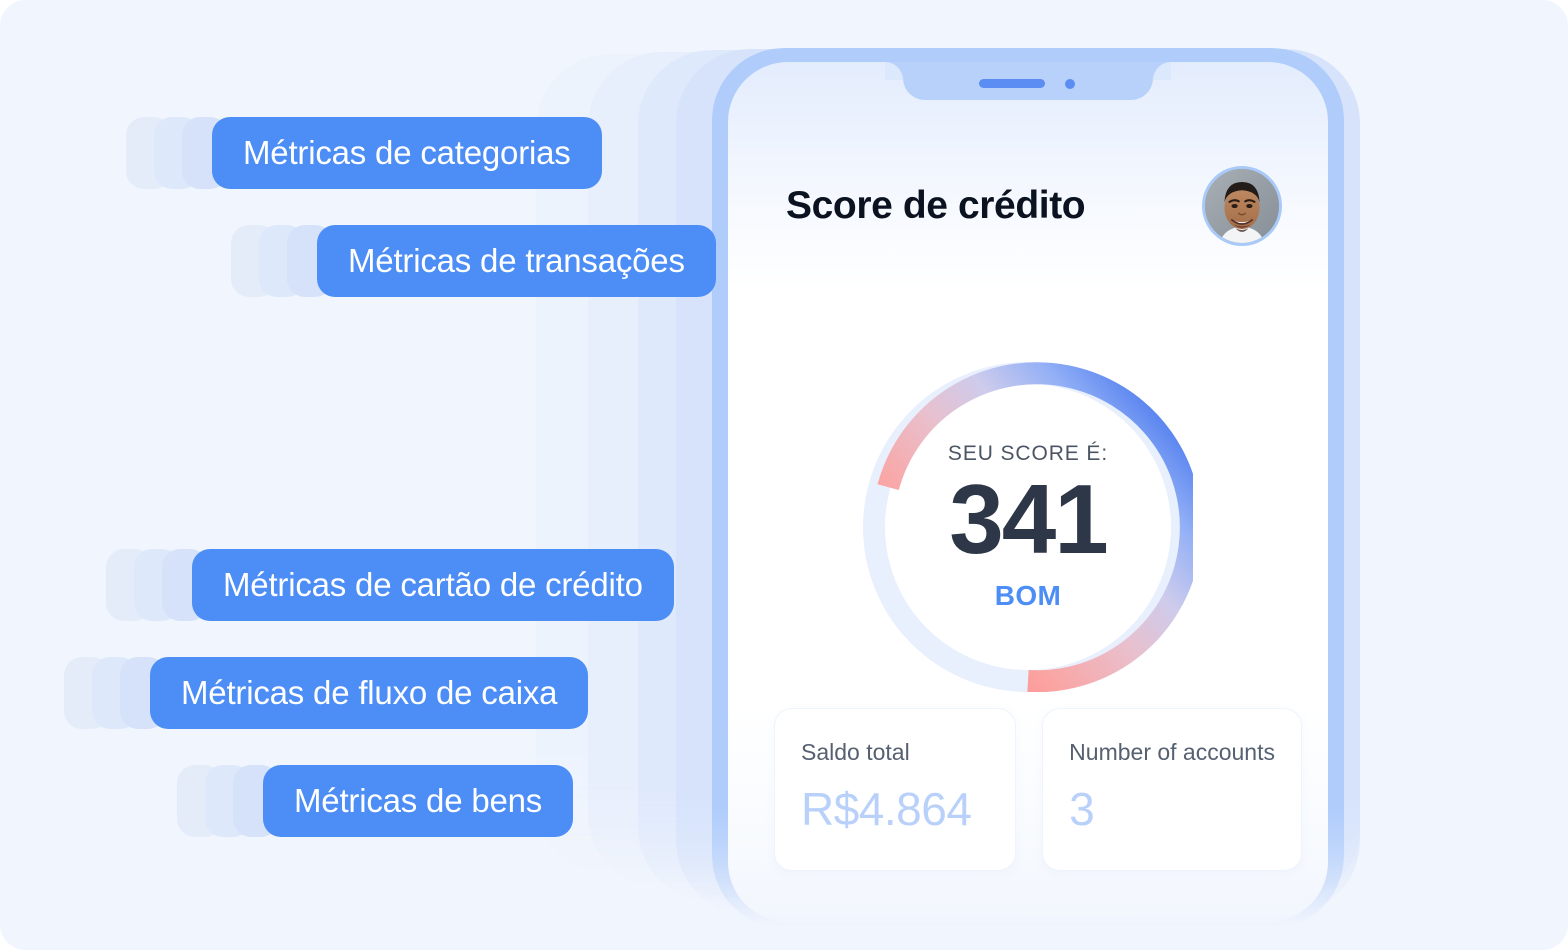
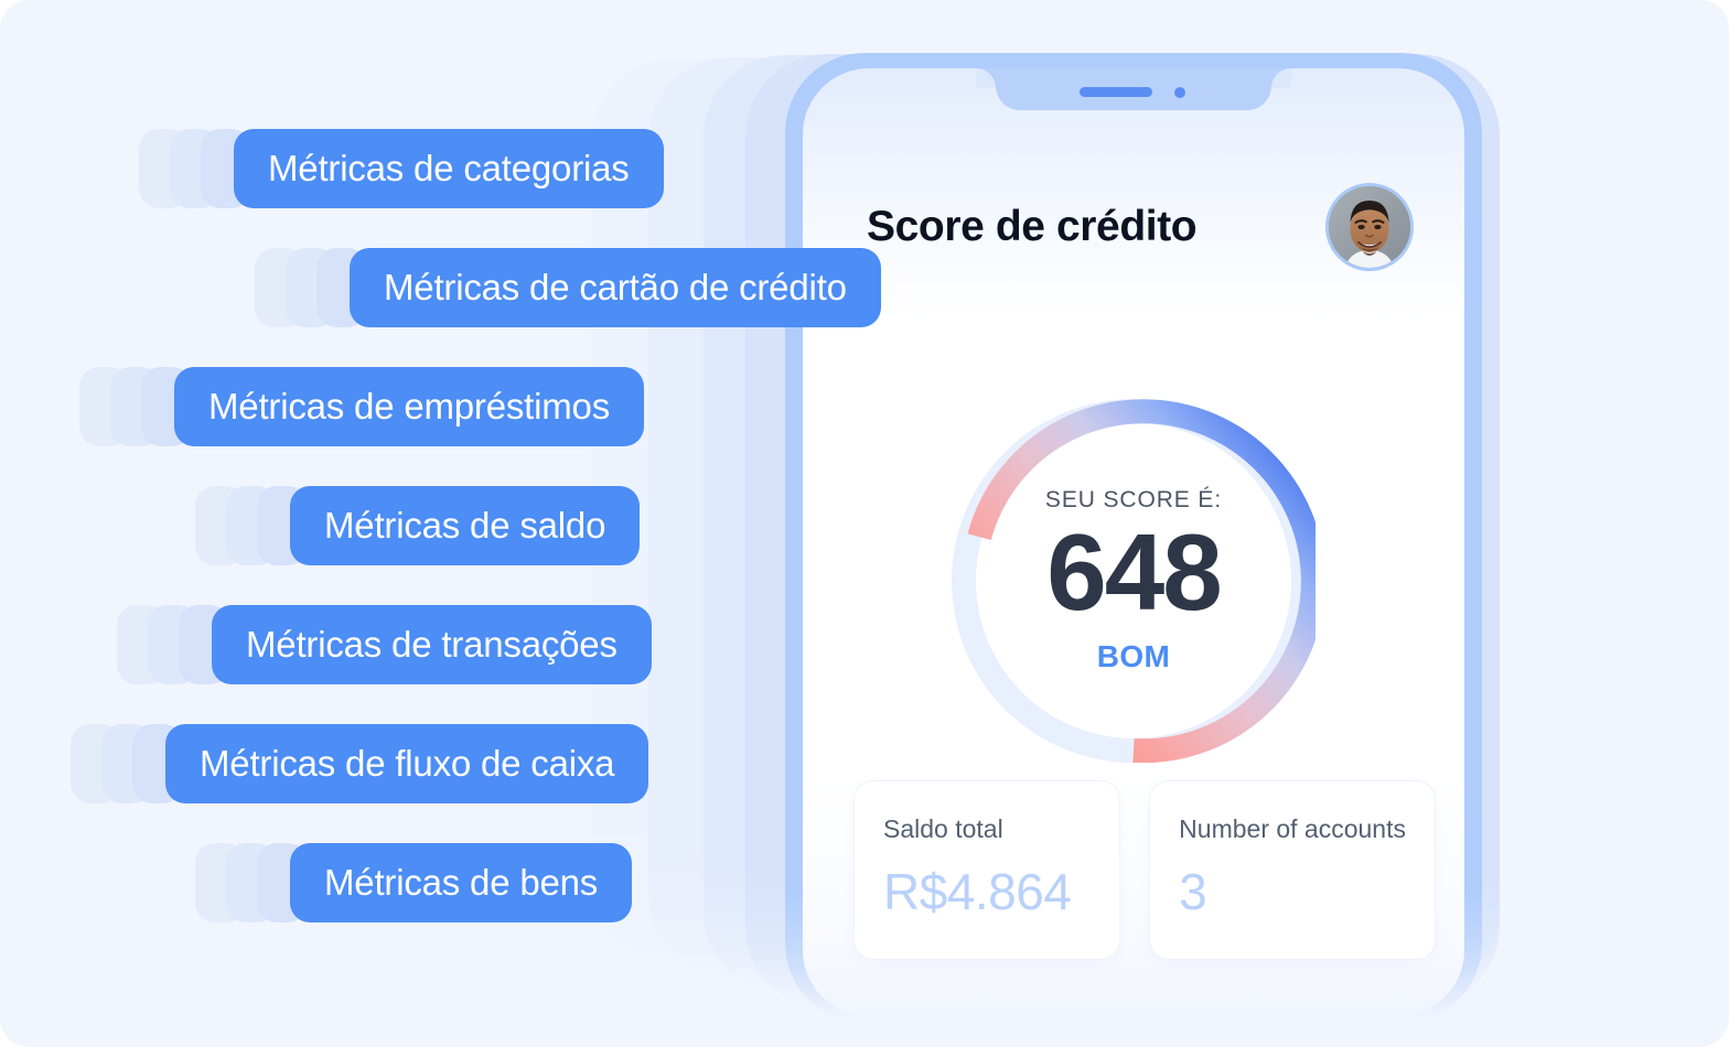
  Score de crédito
  SEU SCORE É:
- 341
+ 648
  BOM
  Saldo total
  R$4.864
  Number of accounts
  3
  Métricas de categorias
- Métricas de transações
+ Métricas de cartão de crédito
+ Métricas de empréstimos
+ Métricas de saldo
- Métricas de cartão de crédito
+ Métricas de transações
  Métricas de fluxo de caixa
  Métricas de bens
